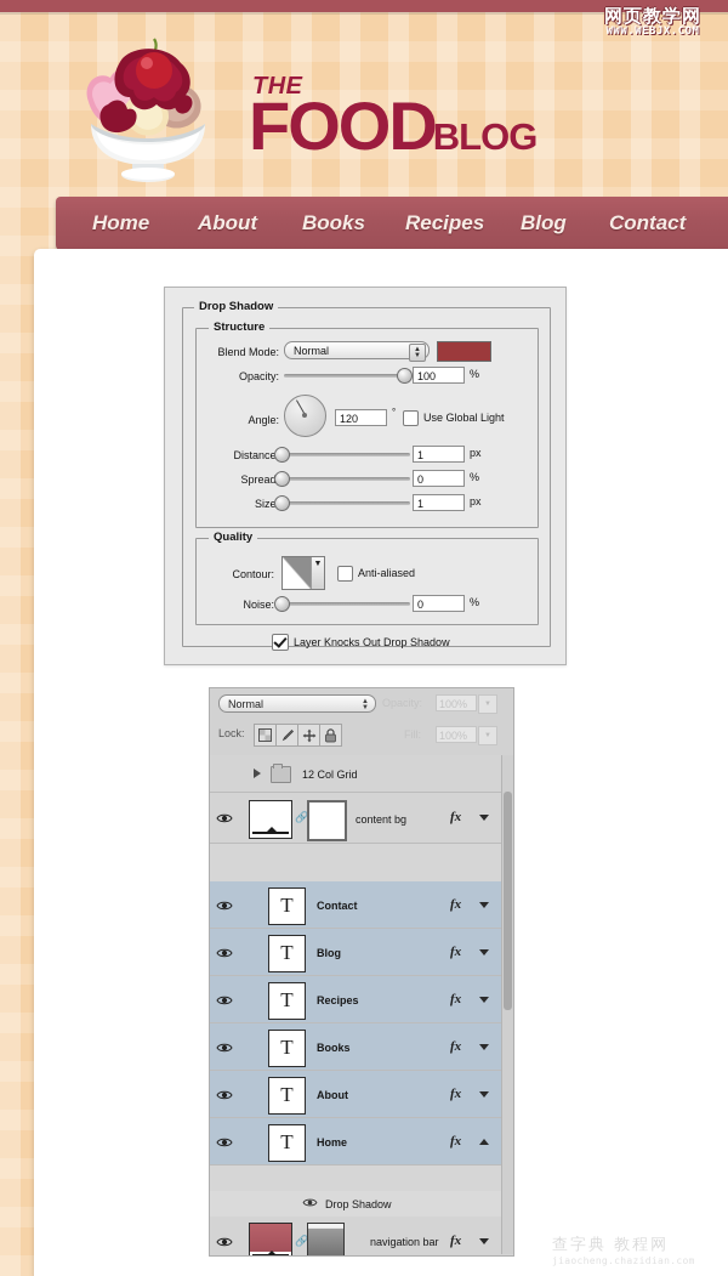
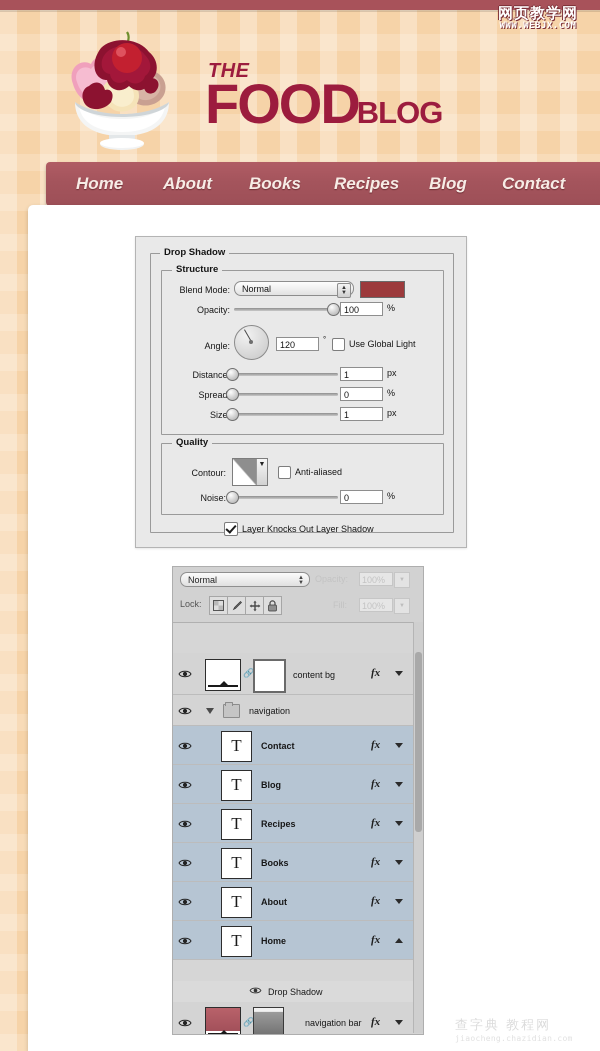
  网页教学网
  WWW.WEBJX.COM
  THE
  FOODBLOG
  Home
  About
  Books
  Recipes
  Blog
  Contact
  Drop Shadow
  Structure
  Blend Mode:
  Normal
  Opacity:
  100
  %
  Angle:
  120
  °
  Use Global Light
  Distance
  1
  px
  Spread
  0
  %
  Size
  1
  px
  Quality
  Contour:
  Anti-aliased
  Noise:
  0
  %
- Layer Knocks Out Drop Shadow
+ Layer Knocks Out Layer Shadow
  Normal
  100%
  Lock:
  100%
- 12 Col Grid
  🔗
  content bg
  fx
+ navigation
  T
  Contact
  fx
  T
  Blog
  fx
  T
  Recipes
  fx
  T
  Books
  fx
  T
  About
  fx
  T
  Home
  fx
  Drop Shadow
  🔗
  navigation bar
  fx
  查字典 教程网
  jiaocheng.chazidian.com
